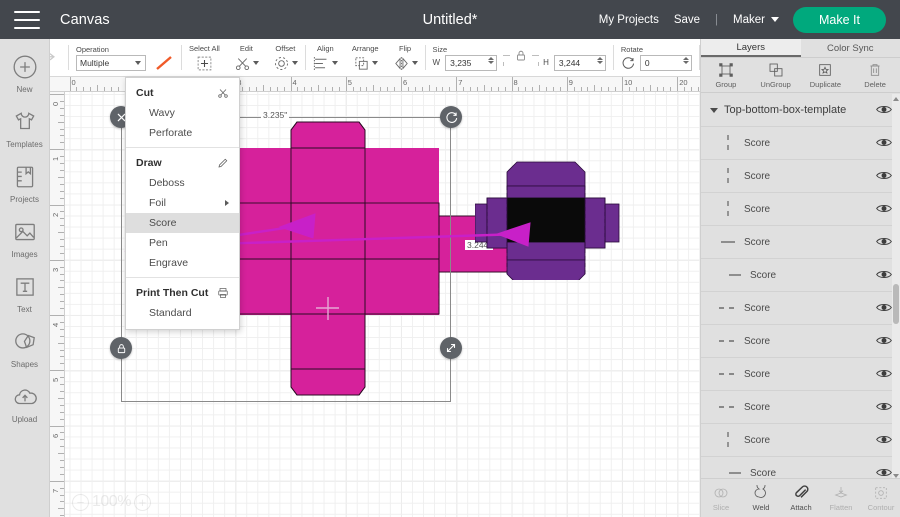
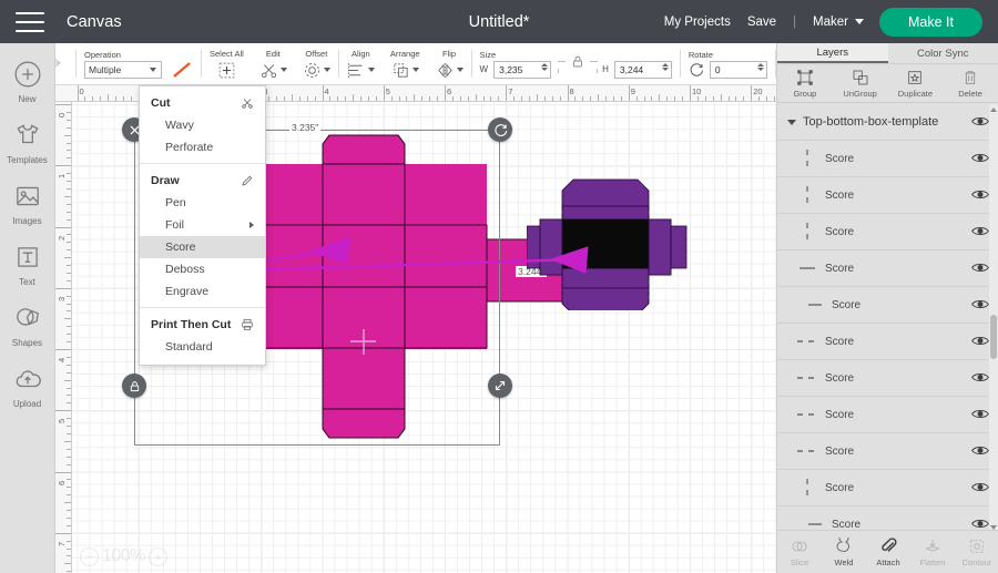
  Canvas
  Untitled*
  My Projects
  Save
  |
  Maker
  Make It
  Operation
  Multiple
  Select All
  Edit
  Offset
  Align
  Arrange
  Flip
  Size
  W
  3,235
  H
  3,244
  Rotate
  0
  New
  Templates
- Projects
  Images
  Text
  Shapes
  Upload
  0
  4
  5
  6
  7
  8
  9
  10
  20
  3.235"
  3.244
  −
  100%
  +
  Cut
  Wavy
  Perforate
  Draw
- Deboss
+ Pen
  Foil
  Score
- Pen
+ Deboss
  Engrave
  Print Then Cut
  Standard
  Layers
  Color Sync
  Group
  UnGroup
  Duplicate
  Delete
  Top-bottom-box-template
  Score
  Score
  Score
  Score
  Score
  Score
  Score
  Score
  Score
  Score
  Score
  Slice
  Weld
  Attach
  Flatten
  Contour
